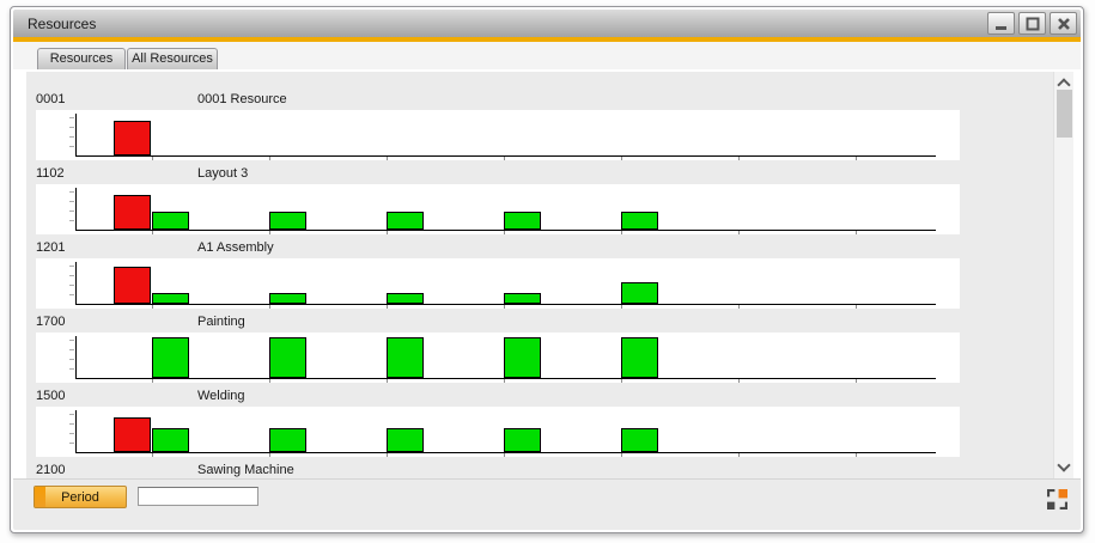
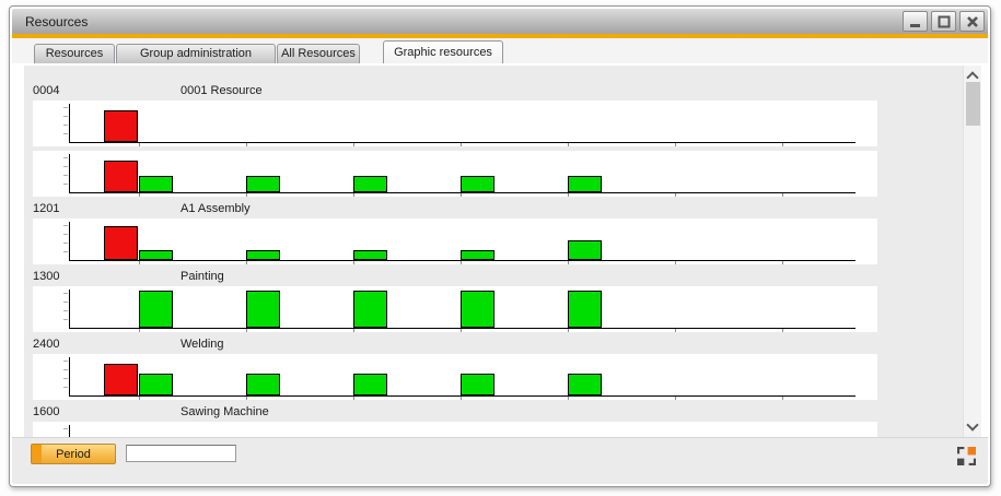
  Resources
  Resources
+ Group administration
  All Resources
+ Graphic resources
- 0001
+ 0004
  0001 Resource
- 1102
- Layout 3
  1201
  A1 Assembly
- 1700
+ 1300
  Painting
- 1500
+ 2400
  Welding
- 2100
+ 1600
  Sawing Machine
  Period
